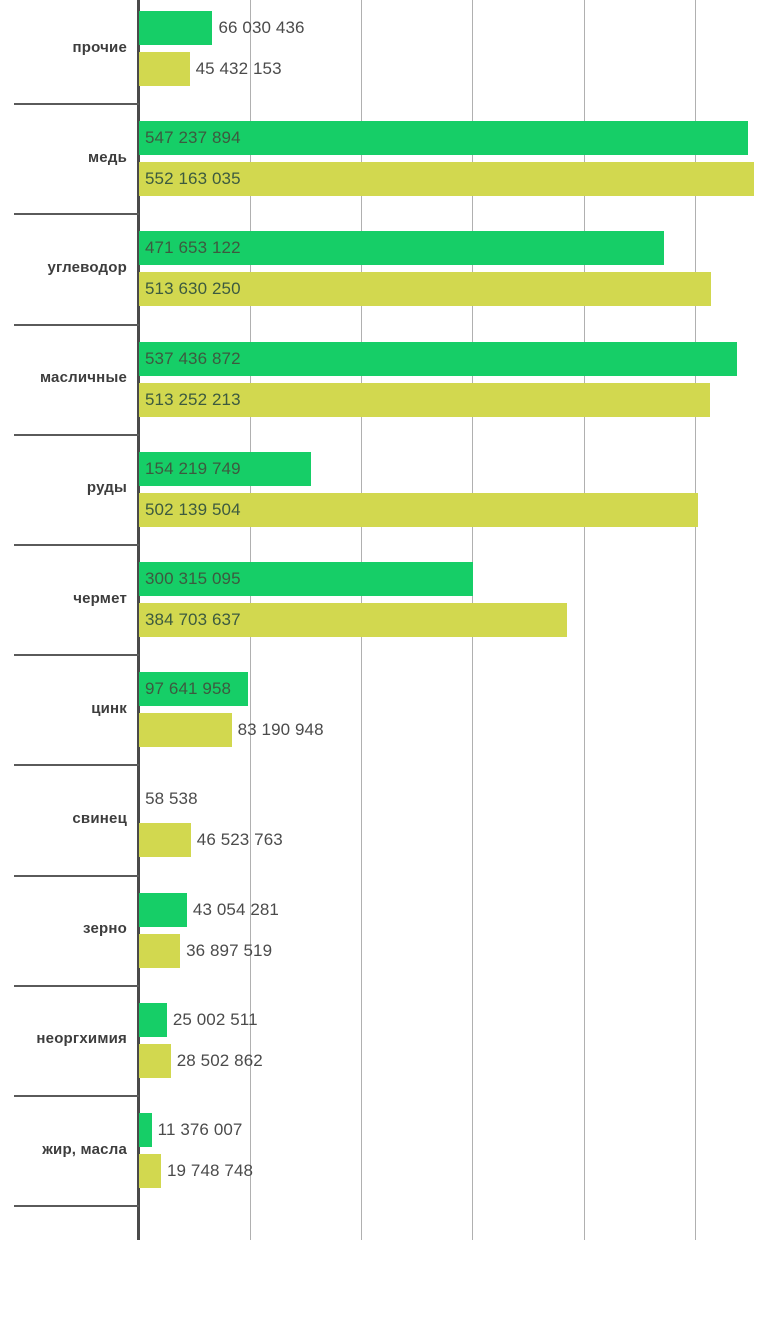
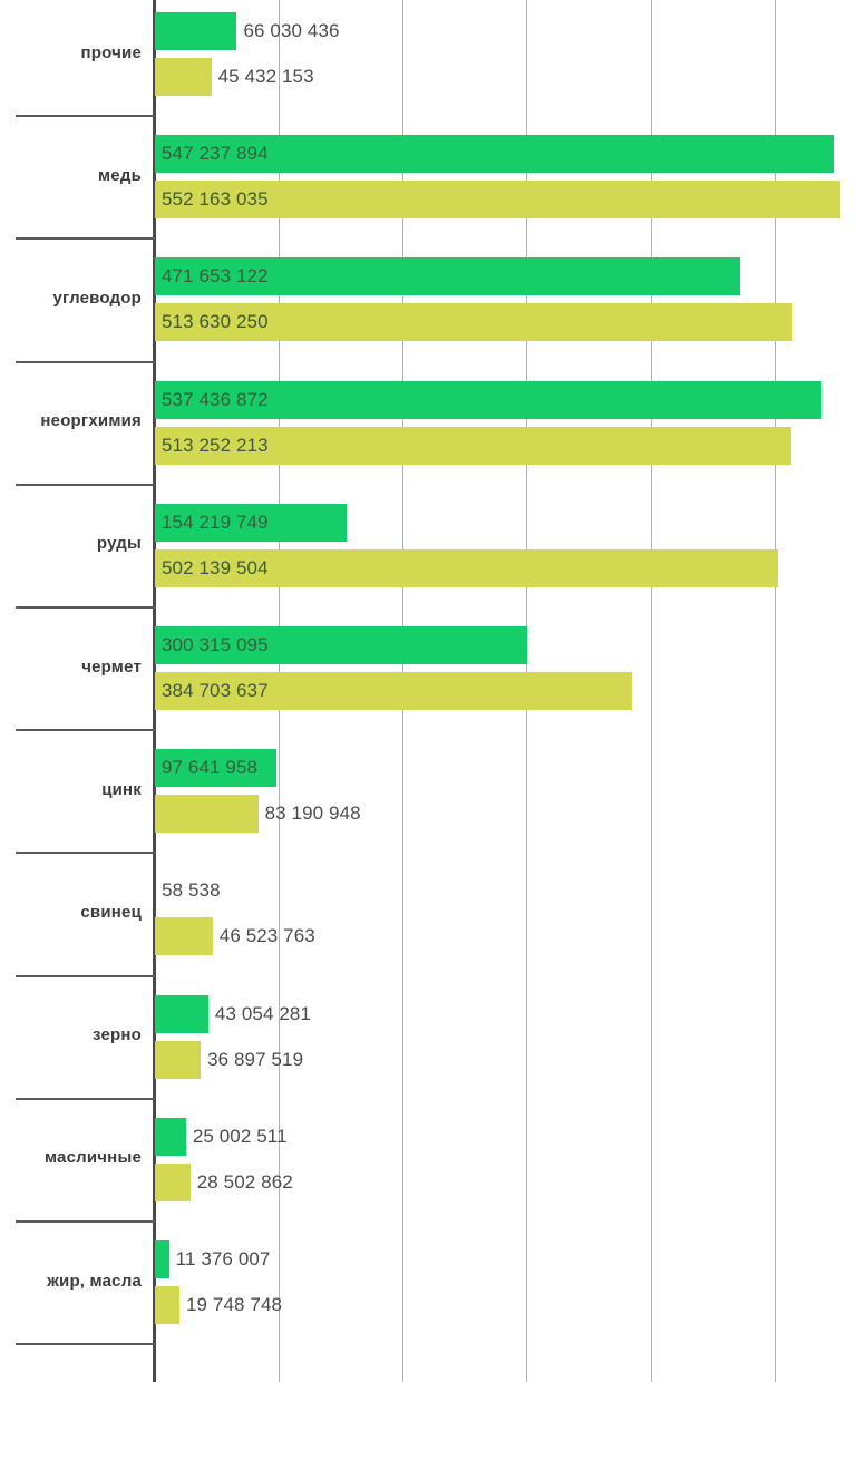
  прочие
  66 030 436
  45 432 153
  медь
  547 237 894
  552 163 035
  углеводор
  471 653 122
  513 630 250
- масличные
+ неоргхимия
  537 436 872
  513 252 213
  руды
  154 219 749
  502 139 504
  чермет
  300 315 095
  384 703 637
  цинк
  97 641 958
  83 190 948
  свинец
  58 538
  46 523 763
  зерно
  43 054 281
  36 897 519
- неоргхимия
+ масличные
  25 002 511
  28 502 862
  жир, масла
  11 376 007
  19 748 748
